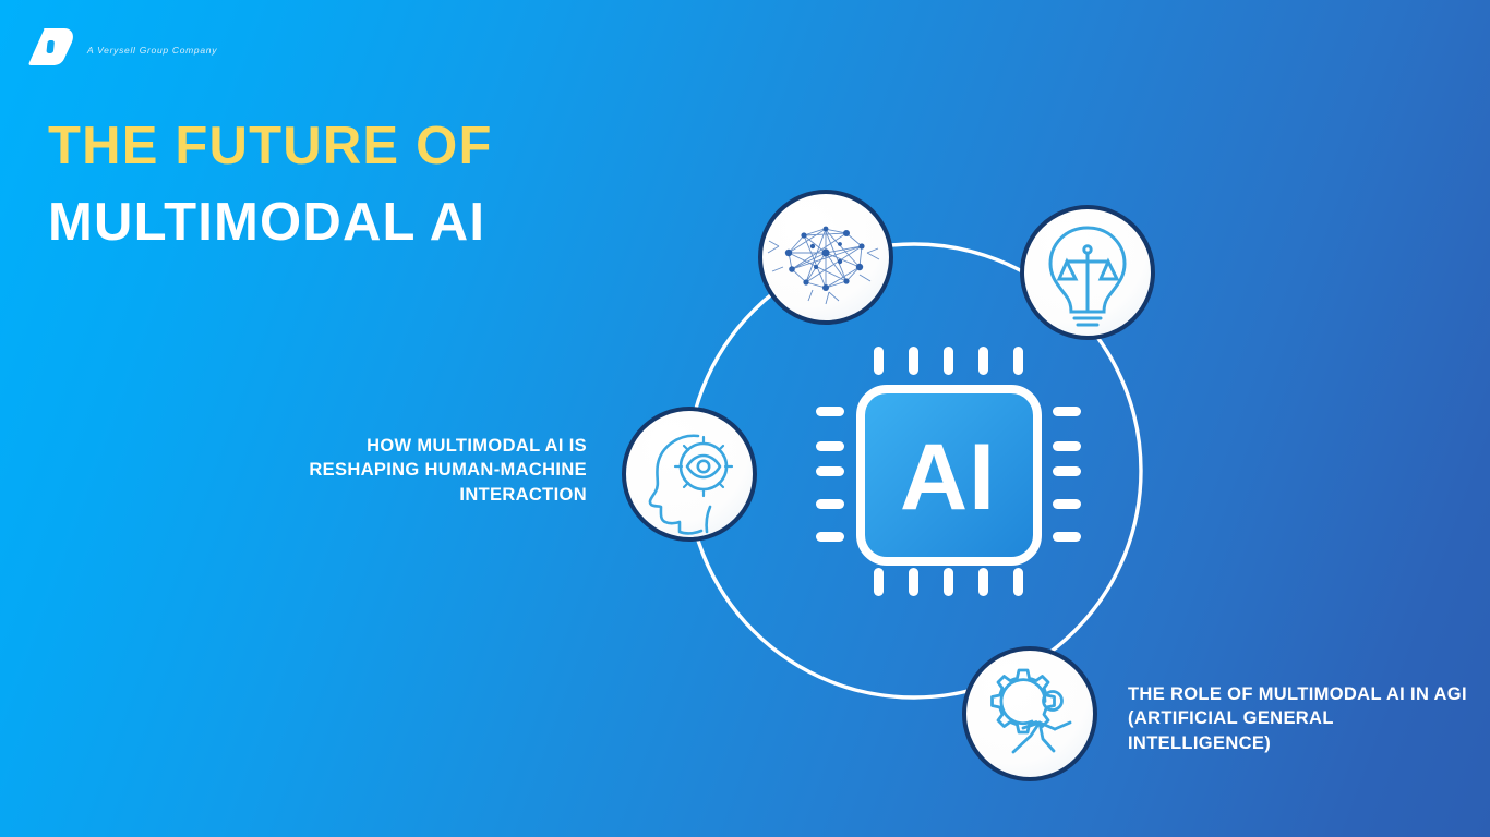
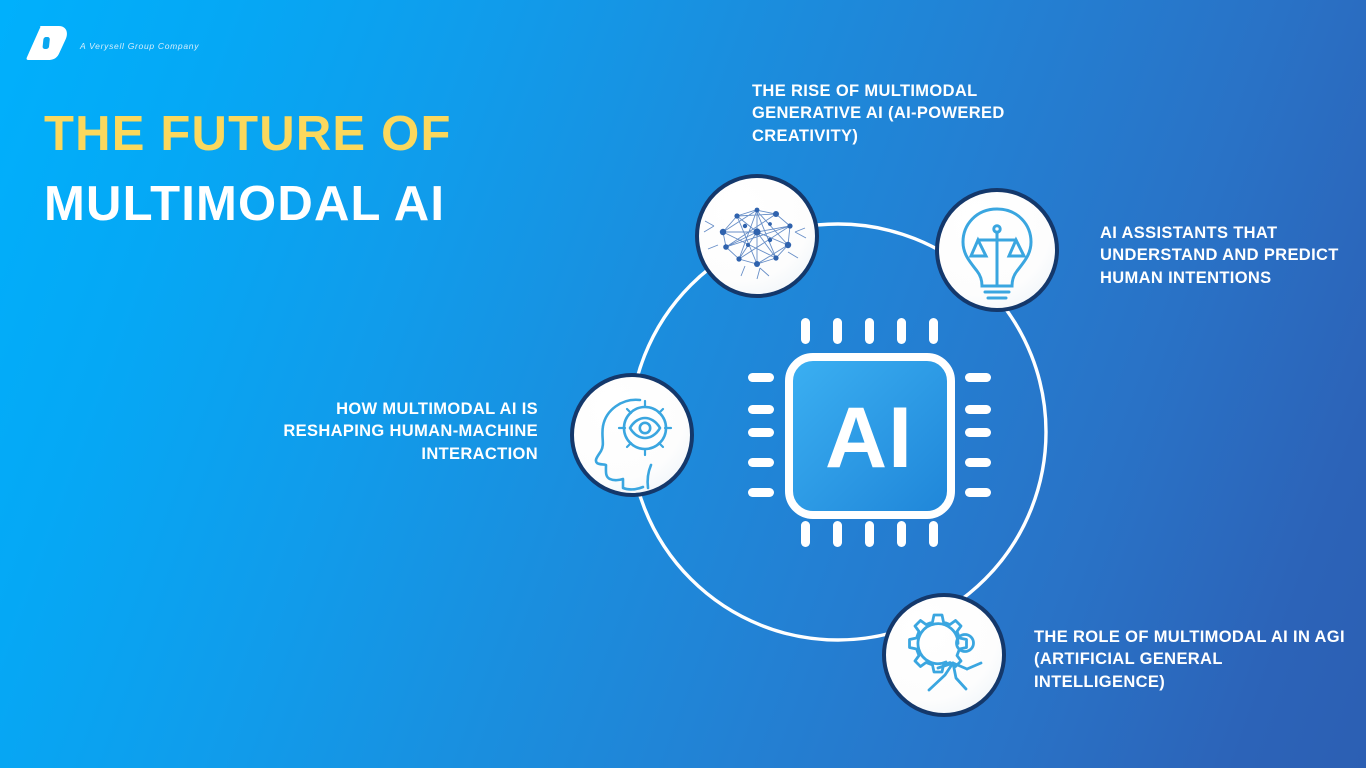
  A Verysell Group Company
  THE FUTURE OF
  MULTIMODAL AI
  AI
+ THE RISE OF MULTIMODAL GENERATIVE AI (AI-POWERED CREATIVITY)
+ AI ASSISTANTS THAT UNDERSTAND AND PREDICT HUMAN INTENTIONS
  HOW MULTIMODAL AI IS RESHAPING HUMAN-MACHINE INTERACTION
  THE ROLE OF MULTIMODAL AI IN AGI (ARTIFICIAL GENERAL INTELLIGENCE)
